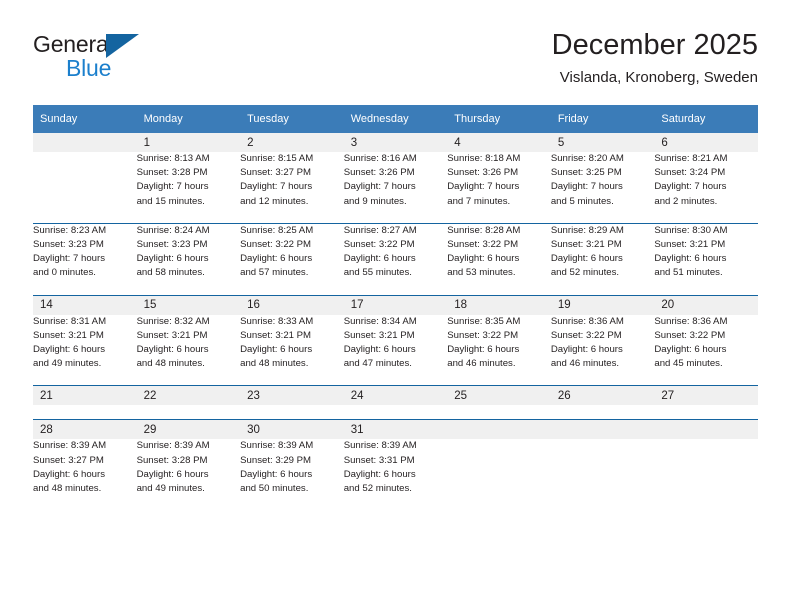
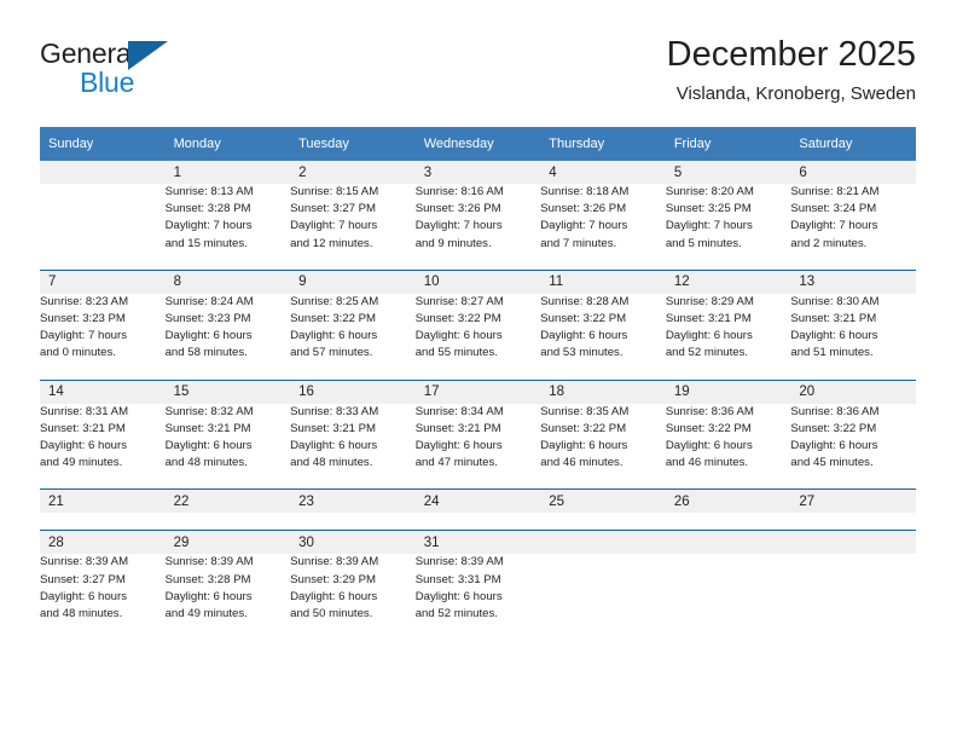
  General
  Blue
  December 2025
  Vislanda, Kronoberg, Sweden
  Sunday	Monday	Tuesday	Wednesday	Thursday	Friday	Saturday
  	1	2	3	4	5	6
  	Sunrise: 8:13 AMSunset: 3:28 PMDaylight: 7 hoursand 15 minutes.	Sunrise: 8:15 AMSunset: 3:27 PMDaylight: 7 hoursand 12 minutes.	Sunrise: 8:16 AMSunset: 3:26 PMDaylight: 7 hoursand 9 minutes.	Sunrise: 8:18 AMSunset: 3:26 PMDaylight: 7 hoursand 7 minutes.	Sunrise: 8:20 AMSunset: 3:25 PMDaylight: 7 hoursand 5 minutes.	Sunrise: 8:21 AMSunset: 3:24 PMDaylight: 7 hoursand 2 minutes.
+ 7	8	9	10	11	12	13
  Sunrise: 8:23 AMSunset: 3:23 PMDaylight: 7 hoursand 0 minutes.	Sunrise: 8:24 AMSunset: 3:23 PMDaylight: 6 hoursand 58 minutes.	Sunrise: 8:25 AMSunset: 3:22 PMDaylight: 6 hoursand 57 minutes.	Sunrise: 8:27 AMSunset: 3:22 PMDaylight: 6 hoursand 55 minutes.	Sunrise: 8:28 AMSunset: 3:22 PMDaylight: 6 hoursand 53 minutes.	Sunrise: 8:29 AMSunset: 3:21 PMDaylight: 6 hoursand 52 minutes.	Sunrise: 8:30 AMSunset: 3:21 PMDaylight: 6 hoursand 51 minutes.
  14	15	16	17	18	19	20
  Sunrise: 8:31 AMSunset: 3:21 PMDaylight: 6 hoursand 49 minutes.	Sunrise: 8:32 AMSunset: 3:21 PMDaylight: 6 hoursand 48 minutes.	Sunrise: 8:33 AMSunset: 3:21 PMDaylight: 6 hoursand 48 minutes.	Sunrise: 8:34 AMSunset: 3:21 PMDaylight: 6 hoursand 47 minutes.	Sunrise: 8:35 AMSunset: 3:22 PMDaylight: 6 hoursand 46 minutes.	Sunrise: 8:36 AMSunset: 3:22 PMDaylight: 6 hoursand 46 minutes.	Sunrise: 8:36 AMSunset: 3:22 PMDaylight: 6 hoursand 45 minutes.
  21	22	23	24	25	26	27
  28	29	30	31
  Sunrise: 8:39 AMSunset: 3:27 PMDaylight: 6 hoursand 48 minutes.	Sunrise: 8:39 AMSunset: 3:28 PMDaylight: 6 hoursand 49 minutes.	Sunrise: 8:39 AMSunset: 3:29 PMDaylight: 6 hoursand 50 minutes.	Sunrise: 8:39 AMSunset: 3:31 PMDaylight: 6 hoursand 52 minutes.
